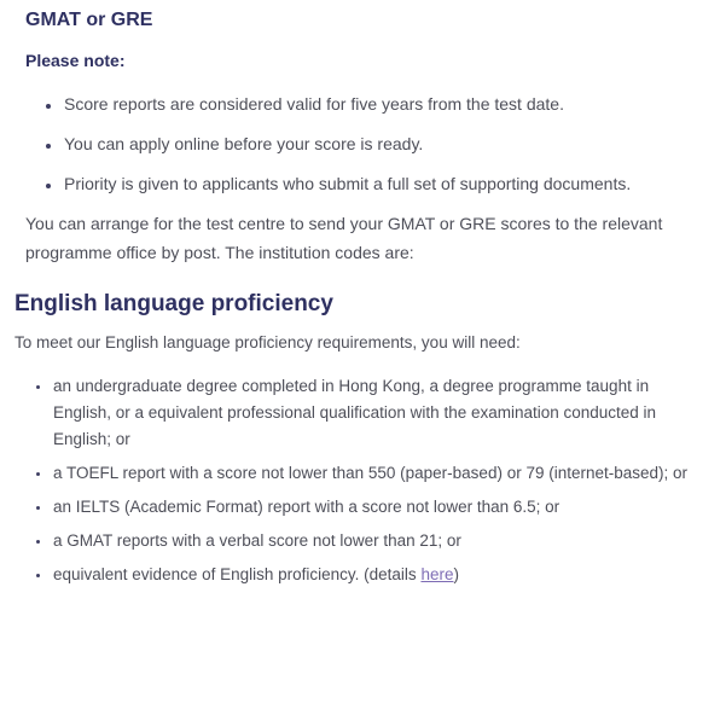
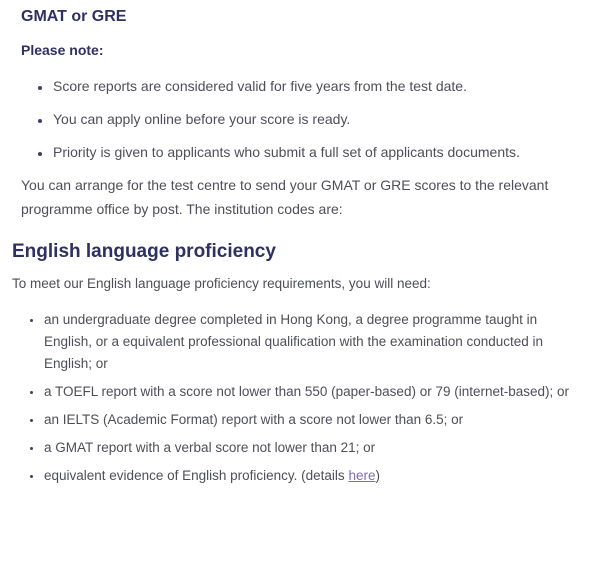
  GMAT or GRE
  Please note:
  Score reports are considered valid for five years from the test date.
  You can apply online before your score is ready.
- Priority is given to applicants who submit a full set of supporting documents.
+ Priority is given to applicants who submit a full set of applicants documents.
  You can arrange for the test centre to send your GMAT or GRE scores to the relevant programme office by post. The institution codes are:
  English language proficiency
  To meet our English language proficiency requirements, you will need:
  an undergraduate degree completed in Hong Kong, a degree programme taught in English, or a equivalent professional qualification with the examination conducted in English; or
  a TOEFL report with a score not lower than 550 (paper-based) or 79 (internet-based); or
  an IELTS (Academic Format) report with a score not lower than 6.5; or
- a GMAT reports with a verbal score not lower than 21; or
+ a GMAT report with a verbal score not lower than 21; or
  equivalent evidence of English proficiency. (details here)
